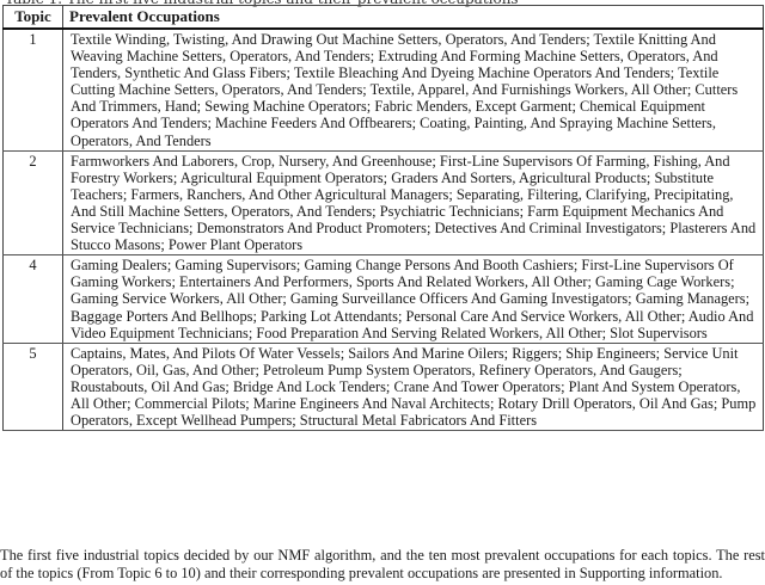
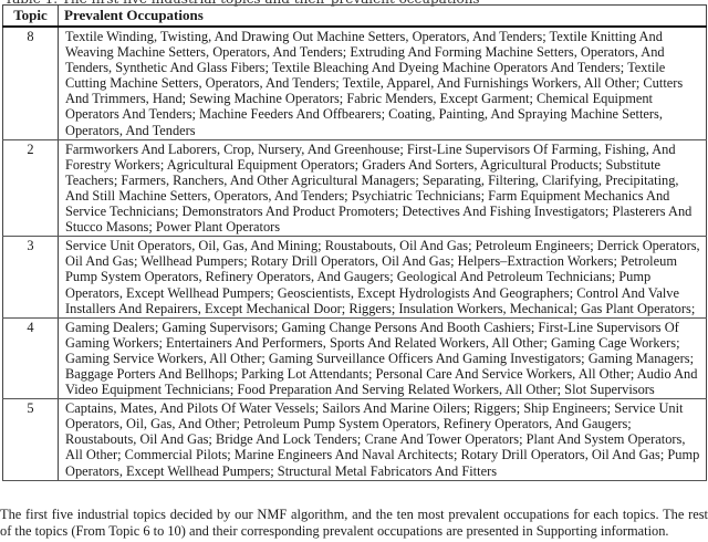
  Topic	Prevalent Occupations
- 1	Textile Winding, Twisting, And Drawing Out Machine Setters, Operators, And Tenders; Textile Knitting And Weaving Machine Setters, Operators, And Tenders; Extruding And Forming Machine Setters, Operators, And Tenders, Synthetic And Glass Fibers; Textile Bleaching And Dyeing Machine Operators And Tenders; Textile Cutting Machine Setters, Operators, And Tenders; Textile, Apparel, And Furnishings Workers, All Other; Cutters And Trimmers, Hand; Sewing Machine Operators; Fabric Menders, Except Garment; Chemical Equipment Operators And Tenders; Machine Feeders And Offbearers; Coating, Painting, And Spraying Machine Setters, Operators, And Tenders
+ 8	Textile Winding, Twisting, And Drawing Out Machine Setters, Operators, And Tenders; Textile Knitting And Weaving Machine Setters, Operators, And Tenders; Extruding And Forming Machine Setters, Operators, And Tenders, Synthetic And Glass Fibers; Textile Bleaching And Dyeing Machine Operators And Tenders; Textile Cutting Machine Setters, Operators, And Tenders; Textile, Apparel, And Furnishings Workers, All Other; Cutters And Trimmers, Hand; Sewing Machine Operators; Fabric Menders, Except Garment; Chemical Equipment Operators And Tenders; Machine Feeders And Offbearers; Coating, Painting, And Spraying Machine Setters, Operators, And Tenders
- 2	Farmworkers And Laborers, Crop, Nursery, And Greenhouse; First-Line Supervisors Of Farming, Fishing, And Forestry Workers; Agricultural Equipment Operators; Graders And Sorters, Agricultural Products; Substitute Teachers; Farmers, Ranchers, And Other Agricultural Managers; Separating, Filtering, Clarifying, Precipitating, And Still Machine Setters, Operators, And Tenders; Psychiatric Technicians; Farm Equipment Mechanics And Service Technicians; Demonstrators And Product Promoters; Detectives And Criminal Investigators; Plasterers And Stucco Masons; Power Plant Operators
+ 2	Farmworkers And Laborers, Crop, Nursery, And Greenhouse; First-Line Supervisors Of Farming, Fishing, And Forestry Workers; Agricultural Equipment Operators; Graders And Sorters, Agricultural Products; Substitute Teachers; Farmers, Ranchers, And Other Agricultural Managers; Separating, Filtering, Clarifying, Precipitating, And Still Machine Setters, Operators, And Tenders; Psychiatric Technicians; Farm Equipment Mechanics And Service Technicians; Demonstrators And Product Promoters; Detectives And Fishing Investigators; Plasterers And Stucco Masons; Power Plant Operators
+ 3	Service Unit Operators, Oil, Gas, And Mining; Roustabouts, Oil And Gas; Petroleum Engineers; Derrick Operators, Oil And Gas; Wellhead Pumpers; Rotary Drill Operators, Oil And Gas; Helpers–Extraction Workers; Petroleum Pump System Operators, Refinery Operators, And Gaugers; Geological And Petroleum Technicians; Pump Operators, Except Wellhead Pumpers; Geoscientists, Except Hydrologists And Geographers; Control And Valve Installers And Repairers, Except Mechanical Door; Riggers; Insulation Workers, Mechanical; Gas Plant Operators;
  4	Gaming Dealers; Gaming Supervisors; Gaming Change Persons And Booth Cashiers; First-Line Supervisors Of Gaming Workers; Entertainers And Performers, Sports And Related Workers, All Other; Gaming Cage Workers; Gaming Service Workers, All Other; Gaming Surveillance Officers And Gaming Investigators; Gaming Managers; Baggage Porters And Bellhops; Parking Lot Attendants; Personal Care And Service Workers, All Other; Audio And Video Equipment Technicians; Food Preparation And Serving Related Workers, All Other; Slot Supervisors
  5	Captains, Mates, And Pilots Of Water Vessels; Sailors And Marine Oilers; Riggers; Ship Engineers; Service Unit Operators, Oil, Gas, And Other; Petroleum Pump System Operators, Refinery Operators, And Gaugers; Roustabouts, Oil And Gas; Bridge And Lock Tenders; Crane And Tower Operators; Plant And System Operators, All Other; Commercial Pilots; Marine Engineers And Naval Architects; Rotary Drill Operators, Oil And Gas; Pump Operators, Except Wellhead Pumpers; Structural Metal Fabricators And Fitters
  The first five industrial topics decided by our NMF algorithm, and the ten most prevalent occupations for each topics. The rest of the topics (From Topic 6 to 10) and their corresponding prevalent occupations are presented in Supporting information.
